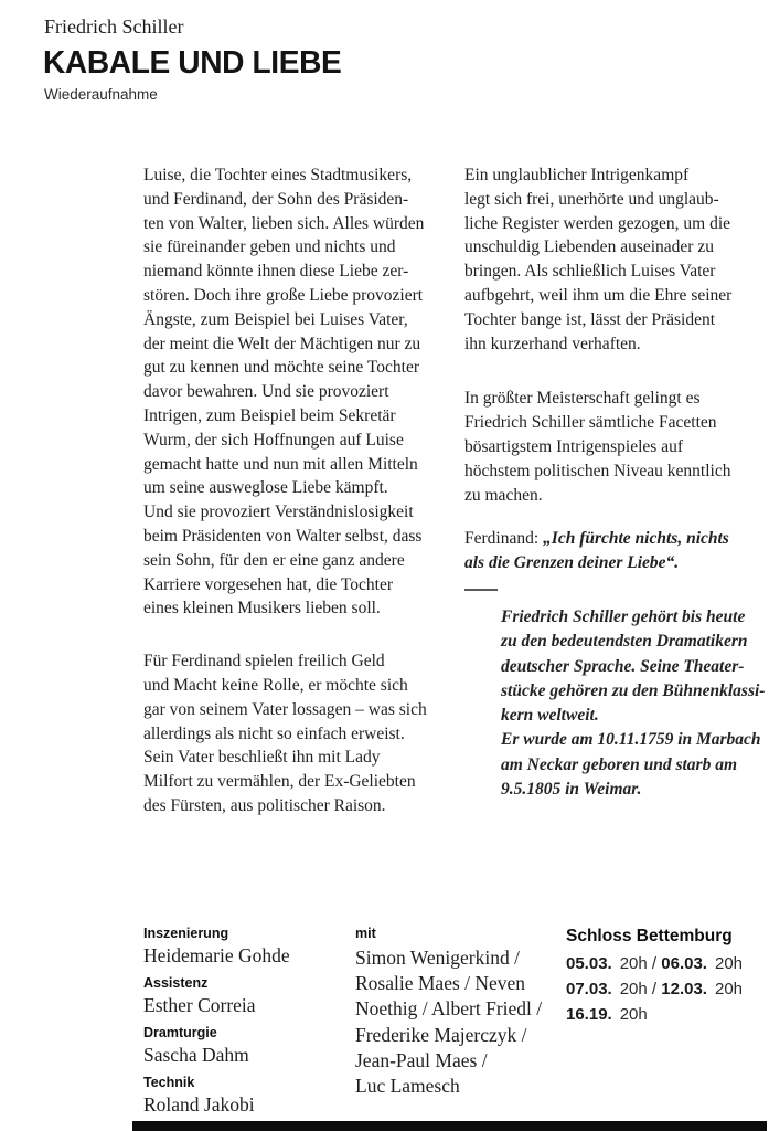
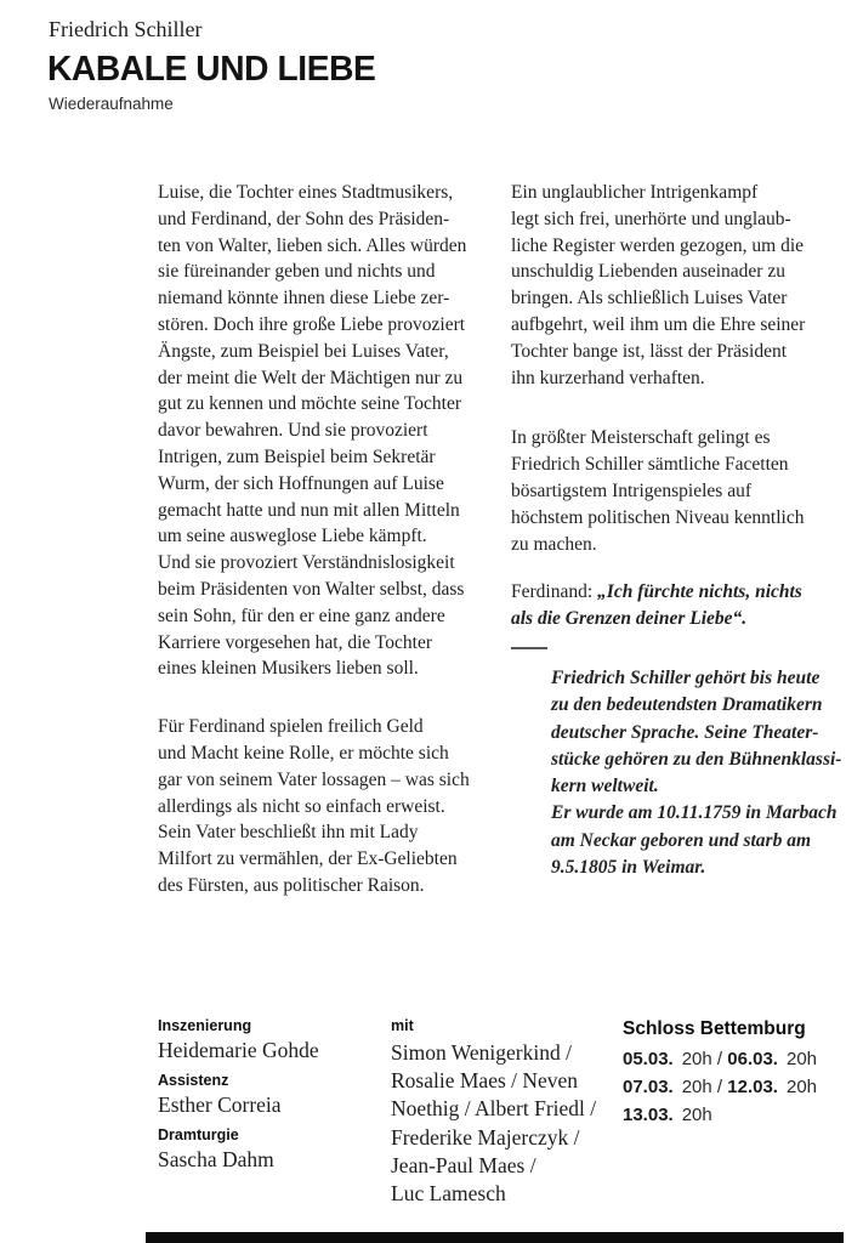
  Friedrich Schiller
  KABALE UND LIEBE
  Wiederaufnahme
  Luise, die Tochter eines Stadtmusikers,
  und Ferdinand, der Sohn des Präsiden-
  ten von Walter, lieben sich. Alles würden
  sie füreinander geben und nichts und
  niemand könnte ihnen diese Liebe zer-
  stören. Doch ihre große Liebe provoziert
  Ängste, zum Beispiel bei Luises Vater,
  der meint die Welt der Mächtigen nur zu
  gut zu kennen und möchte seine Tochter
  davor bewahren. Und sie provoziert
  Intrigen, zum Beispiel beim Sekretär
  Wurm, der sich Hoffnungen auf Luise
  gemacht hatte und nun mit allen Mitteln
  um seine ausweglose Liebe kämpft.
  Und sie provoziert Verständnislosigkeit
  beim Präsidenten von Walter selbst, dass
  sein Sohn, für den er eine ganz andere
  Karriere vorgesehen hat, die Tochter
  eines kleinen Musikers lieben soll.
  Für Ferdinand spielen freilich Geld
  und Macht keine Rolle, er möchte sich
  gar von seinem Vater lossagen – was sich
  allerdings als nicht so einfach erweist.
  Sein Vater beschließt ihn mit Lady
  Milfort zu vermählen, der Ex-Geliebten
  des Fürsten, aus politischer Raison.
  Ein unglaublicher Intrigenkampf
  legt sich frei, unerhörte und unglaub-
  liche Register werden gezogen, um die
  unschuldig Liebenden auseinader zu
  bringen. Als schließlich Luises Vater
  aufbgehrt, weil ihm um die Ehre seiner
  Tochter bange ist, lässt der Präsident
  ihn kurzerhand verhaften.
  In größter Meisterschaft gelingt es
  Friedrich Schiller sämtliche Facetten
  bösartigstem Intrigenspieles auf
  höchstem politischen Niveau kenntlich
  zu machen.
  Ferdinand: „Ich fürchte nichts, nichts
  als die Grenzen deiner Liebe“.
  Friedrich Schiller gehört bis heute
  zu den bedeutendsten Dramatikern
  deutscher Sprache. Seine Theater-
  stücke gehören zu den Bühnenklassi-
  kern weltweit.
  Er wurde am 10.11.1759 in Marbach
  am Neckar geboren und starb am
  9.5.1805 in Weimar.
  Inszenierung
  Heidemarie Gohde
  Assistenz
  Esther Correia
  Dramturgie
  Sascha Dahm
- Technik
- Roland Jakobi
  mit
  Simon Wenigerkind /
  Rosalie Maes / Neven
  Noethig / Albert Friedl /
  Frederike Majerczyk /
  Jean-Paul Maes /
  Luc Lamesch
  Schloss Bettemburg
  05.03. 20h / 06.03. 20h
  07.03. 20h / 12.03. 20h
- 16.19. 20h
+ 13.03. 20h
